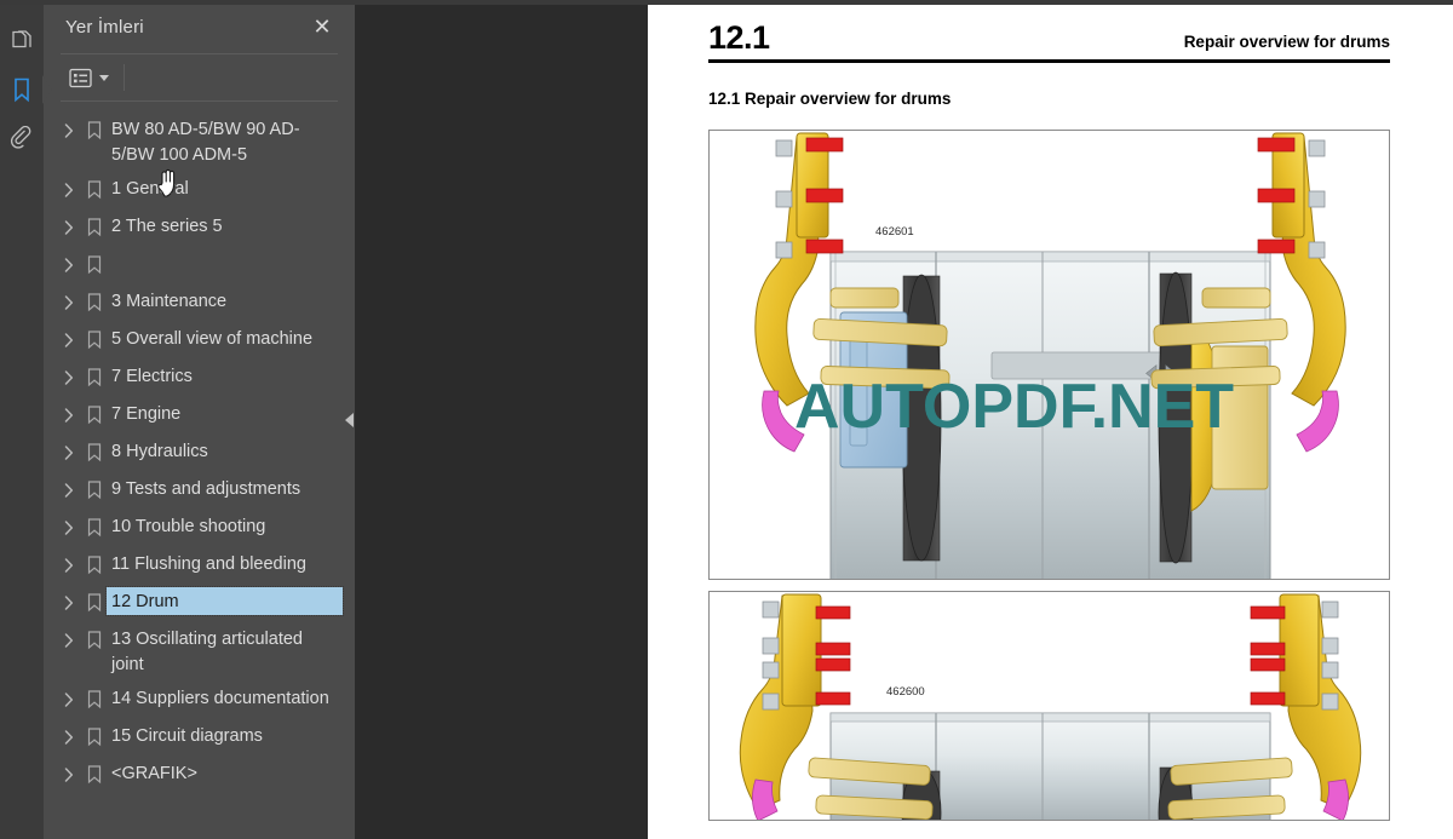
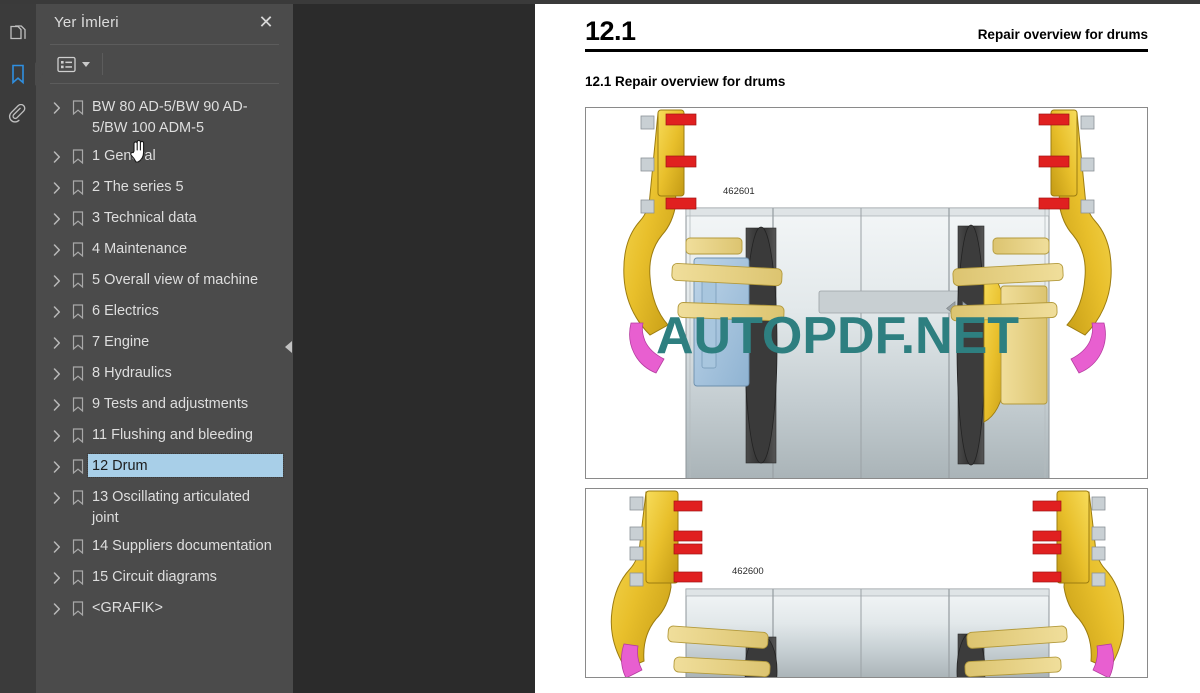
  Yer İmleri
  ✕
  BW 80 AD-5/BW 90 AD-5/BW 100 ADM-5
  1 Genal
  2 The series 5
+ 3 Technical data
- 3 Maintenance
+ 4 Maintenance
  5 Overall view of machine
- 7 Electrics
+ 6 Electrics
  7 Engine
  8 Hydraulics
  9 Tests and adjustments
- 10 Trouble shooting
  11 Flushing and bleeding
  12 Drum
  13 Oscillating articulated joint
  14 Suppliers documentation
  15 Circuit diagrams
  <GRAFIK>
  12.1
  Repair overview for drums
  12.1 Repair overview for drums
  462601
  462600
  AUTOPDF.NET
